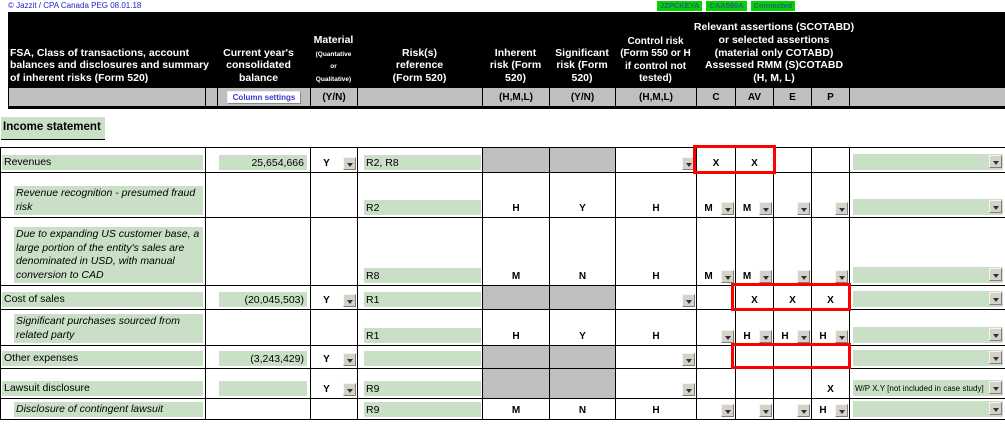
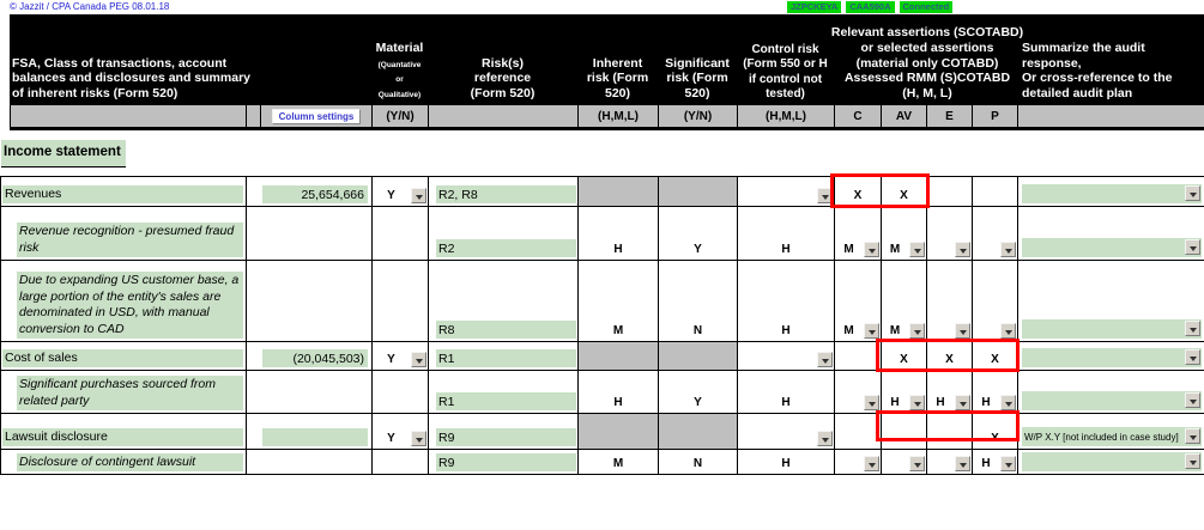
  © Jazzit / CPA Canada PEG 08.01.18
  JZPCKEYA
  CAA590A
  Connected
  FSA, Class of transactions, account
  balances and disclosures and summary
  of inherent risks (Form 520)
- Current year's
- consolidated
- balance
  Material
  Risk(s)
  reference
  (Form 520)
  Inherent
  risk (Form
  520)
  Significant
  risk (Form
  520)
  Control risk
  (Form 550 or H
  if control not
  tested)
  Relevant assertions (SCOTABD)
  or selected assertions
  (material only COTABD)
  Assessed RMM (S)COTABD
  (H, M, L)
+ Summarize the audit response,
+ Or cross-reference to the
+ detailed audit plan
  Column settings
  (Y/N)
  (H,M,L)
  (Y/N)
  (H,M,L)
  C
  AV
  E
  P
  Income statement
  Revenues		25,654,666	Y	R2, R8				X	X
  Revenue recognition - presumed fraud risk				R2	H	Y	H	M	M
  Due to expanding US customer base, a large portion of the entity's sales are denominated in USD, with manual conversion to CAD				R8	M	N	H	M	M
  Cost of sales		(20,045,503)	Y	R1					X	X	X
  Significant purchases sourced from related party				R1	H	Y	H		H	H	H
- Other expenses		(3,243,429)	Y
  Lawsuit disclosure			Y	R9							X	W/P X.Y [not included in case study]
  Disclosure of contingent lawsuit				R9	M	N	H				H
